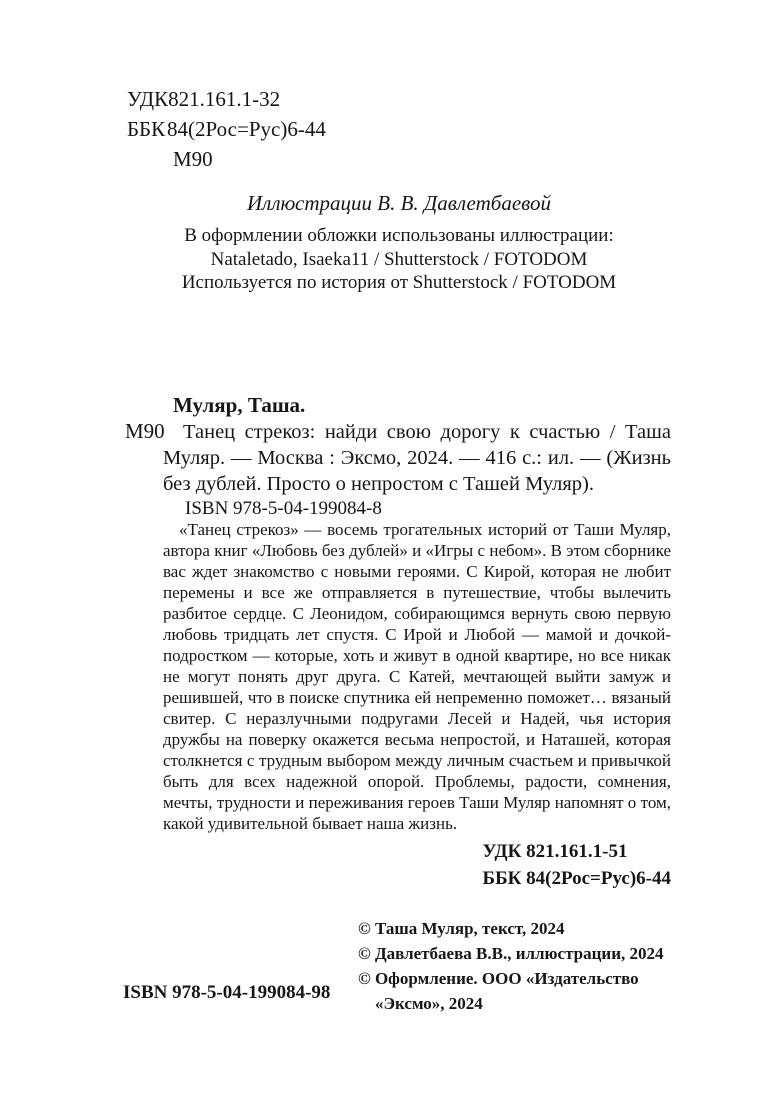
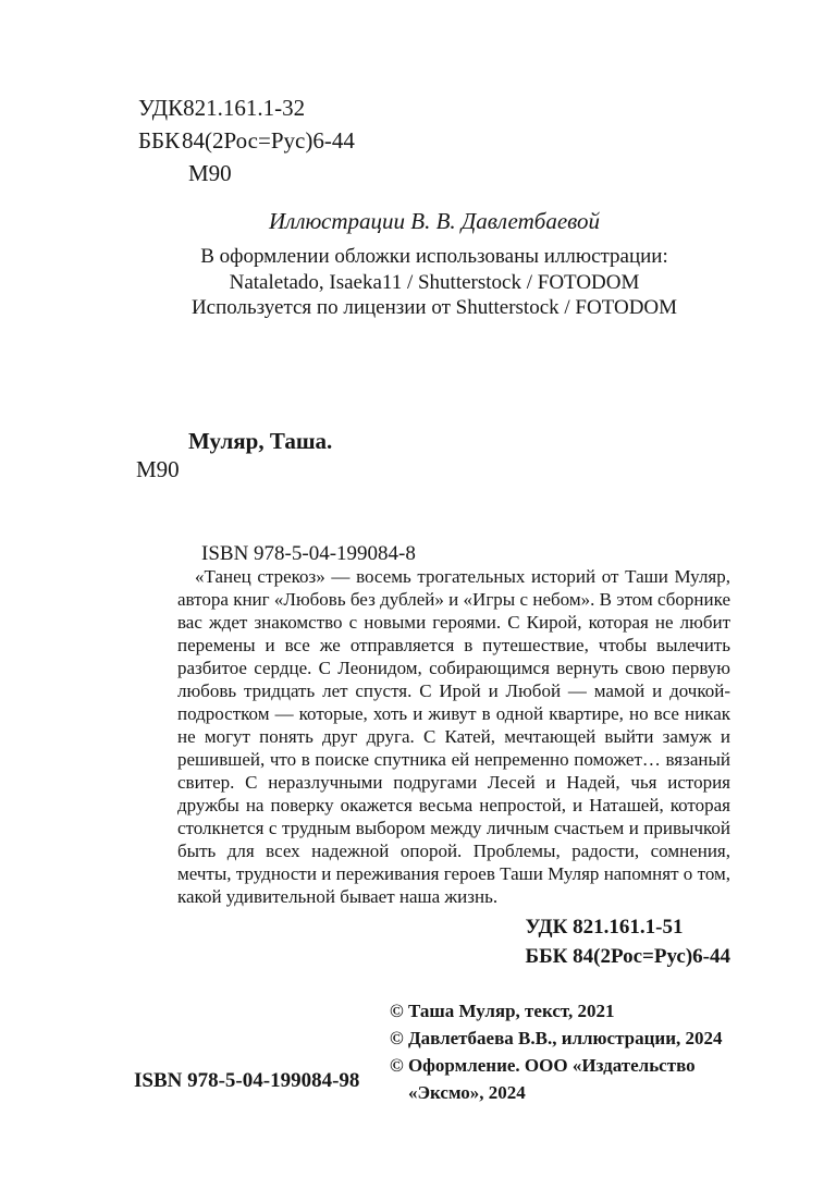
  УДК821.161.1-32
  ББК84(2Рос=Рус)6-44
  М90
  Иллюстрации В. В. Давлетбаевой
  В оформлении обложки использованы иллюстрации:
  Nataletado, Isaeka11 / Shutterstock / FOTODOM
- Используется по история от Shutterstock / FOTODOM
+ Используется по лицензии от Shutterstock / FOTODOM
  Муляр, Таша.
  М90
- Танец стрекоз: найди свою дорогу к счастью / Таша Муляр. — Москва : Эксмо, 2024. — 416 с.: ил. — (Жизнь без дублей. Просто о непростом с Ташей Муляр).
  ISBN 978-5-04-199084-8
  «Танец стрекоз» — восемь трогательных историй от Таши Муляр, автора книг «Любовь без дублей» и «Игры с небом». В этом сборнике вас ждет знакомство с новыми героями. С Кирой, которая не любит перемены и все же отправляется в путешествие, чтобы вылечить разбитое сердце. С Леонидом, собирающимся вернуть свою первую любовь тридцать лет спустя. С Ирой и Любой — мамой и дочкой-подростком — которые, хоть и живут в одной квартире, но все никак не могут понять друг друга. С Катей, мечтающей выйти замуж и решившей, что в поиске спутника ей непременно поможет… вязаный свитер. С неразлучными подругами Лесей и Надей, чья история дружбы на поверку окажется весьма непростой, и Наташей, которая столкнется с трудным выбором между личным счастьем и привычкой быть для всех надежной опорой. Проблемы, радости, сомнения, мечты, трудности и переживания героев Таши Муляр напомнят о том, какой удивительной бывает наша жизнь.
  УДК 821.161.1-51
  ББК 84(2Рос=Рус)6-44
  ISBN 978-5-04-199084-98
- © Таша Муляр, текст, 2024
+ © Таша Муляр, текст, 2021
  © Давлетбаева В.В., иллюстрации, 2024
  © Оформление. ООО «Издательство «Эксмо», 2024
